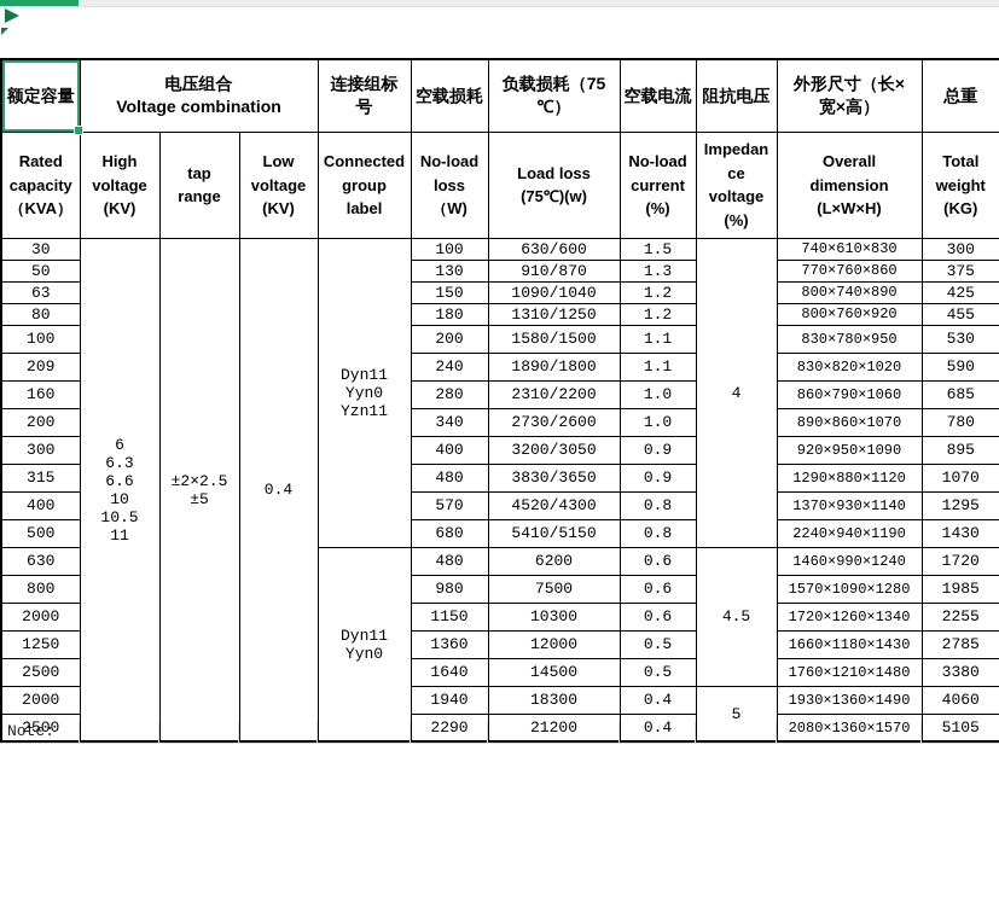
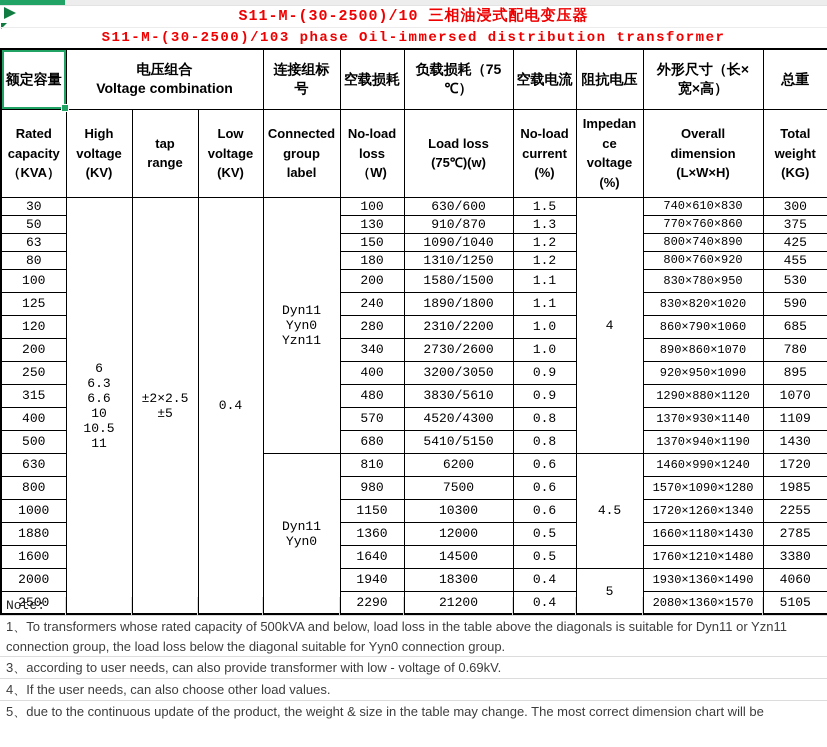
+ S11-M-(30-2500)/10 三相油浸式配电变压器
+ S11-M-(30-2500)/103 phase Oil-immersed distribution transformer
  额定容量	电压组合 Voltage combination	连接组标 号	空载损耗	负载损耗（75 ℃）	空载电流	阻抗电压	外形尺寸（长× 宽×高）	总重
  Rated capacity （KVA）	High voltage (KV)	tap range	Low voltage (KV)	Connected group label	No-load loss （W)	Load loss (75℃)(w)	No-load current (%)	Impedan ce voltage (%)	Overall dimension (L×W×H)	Total weight (KG)
  30	6 6.3 6.6 10 10.5 11	±2×2.5 ±5	0.4	Dyn11 Yyn0 Yzn11	100	630/600	1.5	4	740×610×830	300
  50	130	910/870	1.3	770×760×860	375
  63	150	1090/1040	1.2	800×740×890	425
  80	180	1310/1250	1.2	800×760×920	455
  100	200	1580/1500	1.1	830×780×950	530
- 209	240	1890/1800	1.1	830×820×1020	590
+ 125	240	1890/1800	1.1	830×820×1020	590
- 160	280	2310/2200	1.0	860×790×1060	685
+ 120	280	2310/2200	1.0	860×790×1060	685
  200	340	2730/2600	1.0	890×860×1070	780
- 300	400	3200/3050	0.9	920×950×1090	895
+ 250	400	3200/3050	0.9	920×950×1090	895
- 315	480	3830/3650	0.9	1290×880×1120	1070
+ 315	480	3830/5610	0.9	1290×880×1120	1070
- 400	570	4520/4300	0.8	1370×930×1140	1295
+ 400	570	4520/4300	0.8	1370×930×1140	1109
- 500	680	5410/5150	0.8	2240×940×1190	1430
+ 500	680	5410/5150	0.8	1370×940×1190	1430
- 630	Dyn11 Yyn0	480	6200	0.6	4.5	1460×990×1240	1720
+ 630	Dyn11 Yyn0	810	6200	0.6	4.5	1460×990×1240	1720
  800	980	7500	0.6	1570×1090×1280	1985
- 2000	1150	10300	0.6	1720×1260×1340	2255
+ 1000	1150	10300	0.6	1720×1260×1340	2255
- 1250	1360	12000	0.5	1660×1180×1430	2785
+ 1880	1360	12000	0.5	1660×1180×1430	2785
- 2500	1640	14500	0.5	1760×1210×1480	3380
+ 1600	1640	14500	0.5	1760×1210×1480	3380
  2000	1940	18300	0.4	5	1930×1360×1490	4060
  2500	2290	21200	0.4	2080×1360×1570	5105
  Note:
+ 1、To transformers whose rated capacity of 500kVA and below, load loss in the table above the diagonals is suitable for Dyn11 or Yzn11 connection group, the load loss below the diagonal suitable for Yyn0 connection group.
+ 3、according to user needs, can also provide transformer with low - voltage of 0.69kV.
+ 4、If the user needs, can also choose other load values.
+ 5、due to the continuous update of the product, the weight & size in the table may change. The most correct dimension chart will be
